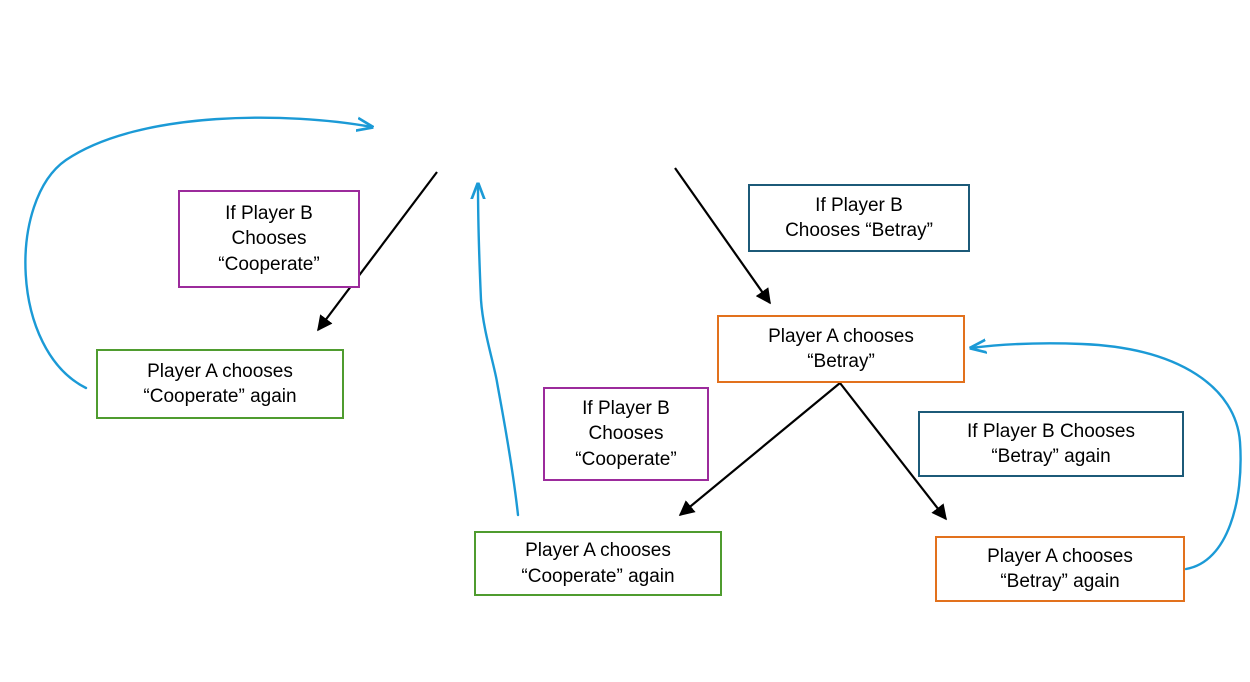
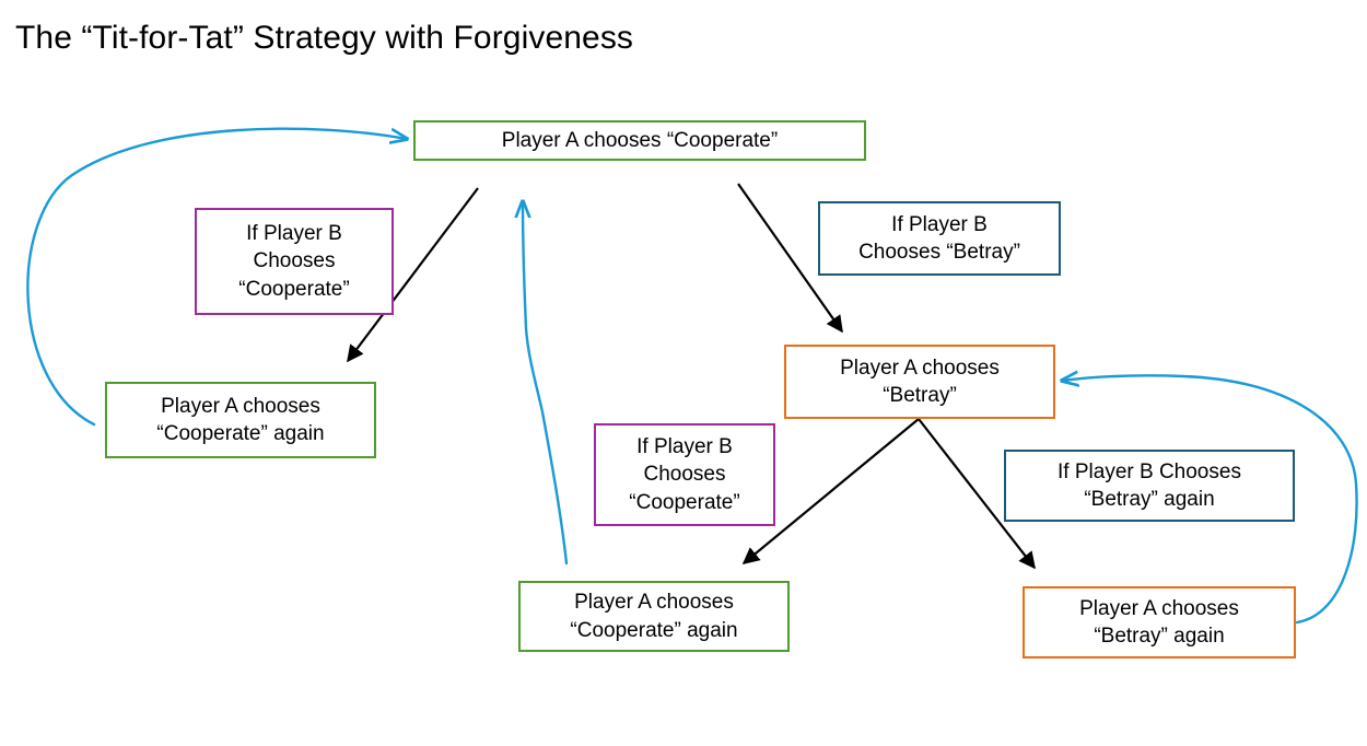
+ The “Tit-for-Tat” Strategy with Forgiveness
+ Player A chooses “Cooperate”
  If Player B
  Chooses
  “Cooperate”
  Player A chooses
  “Cooperate” again
  If Player B
  Chooses “Betray”
  Player A chooses
  “Betray”
  If Player B
  Chooses
  “Cooperate”
  If Player B Chooses
  “Betray” again
  Player A chooses
  “Cooperate” again
  Player A chooses
  “Betray” again
